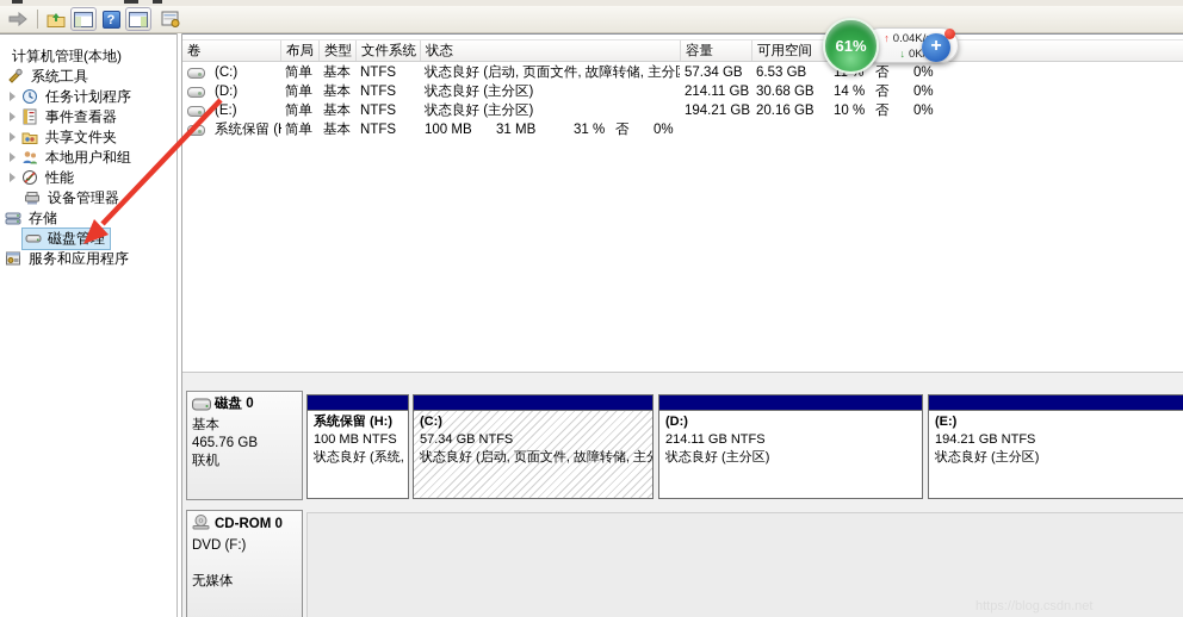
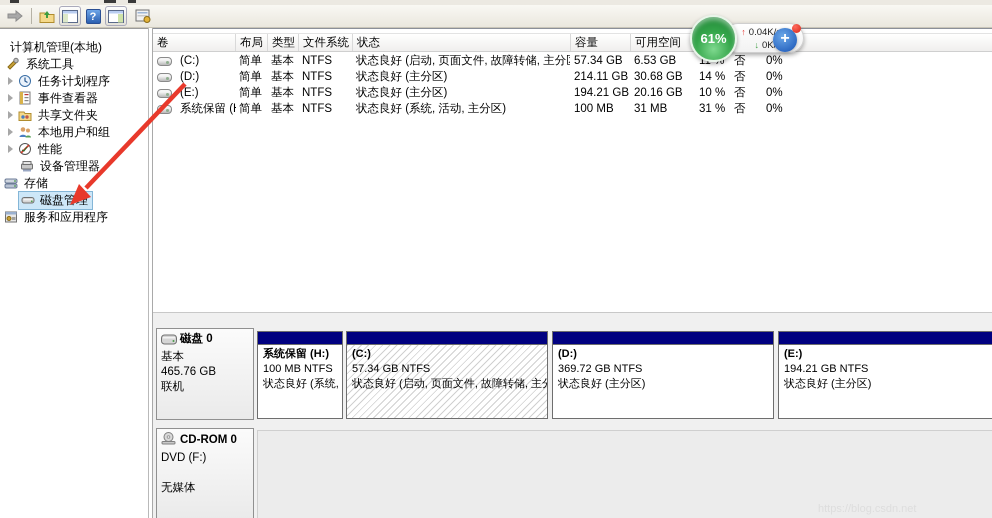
  ?
  计算机管理(本地)
  系统工具
  任务计划程序
  事件查看器
  共享文件夹
  本地用户和组
  性能
  设备管理器
  存储
  磁盘管
  服务和应用程序
  卷
  布局
  类型
  文件系统
  状态
  容量
  可用空间
  (C:)
  简单
  基本
  NTFS
  状态良好 (启动, 页面文件, 故障转储, 主分
  57.34 GB
  6.53 GB
  否
  0%
  (D:)
  简单
  基本
  NTFS
  状态良好 (主分区)
  214.11 GB
  30.68 GB
  14 %
  否
  0%
  (E:)
  简单
  基本
  NTFS
  状态良好 (主分区)
  194.21 GB
  20.16 GB
  10 %
  否
  0%
  简单
  基本
  NTFS
+ 状态良好 (系统, 活动, 主分区)
  100 MB
  31 MB
  31 %
  否
  0%
  磁盘 0
  基本
  465.76 GB
  联机
  系统保留 (H:)
  100 MB NTFS
  (C:)
  57.34 GB NTFS
  状态良好 (启动, 页面文件, 故障转储, 主
  (D:)
- 214.11 GB NTFS
+ 369.72 GB NTFS
  状态良好 (主分区)
  (E:)
  194.21 GB NTFS
  状态良好 (主分区)
  CD-ROM 0
  DVD (F:)
  无媒体
  ↑
  0.04K
  ↓
  +
  61%
